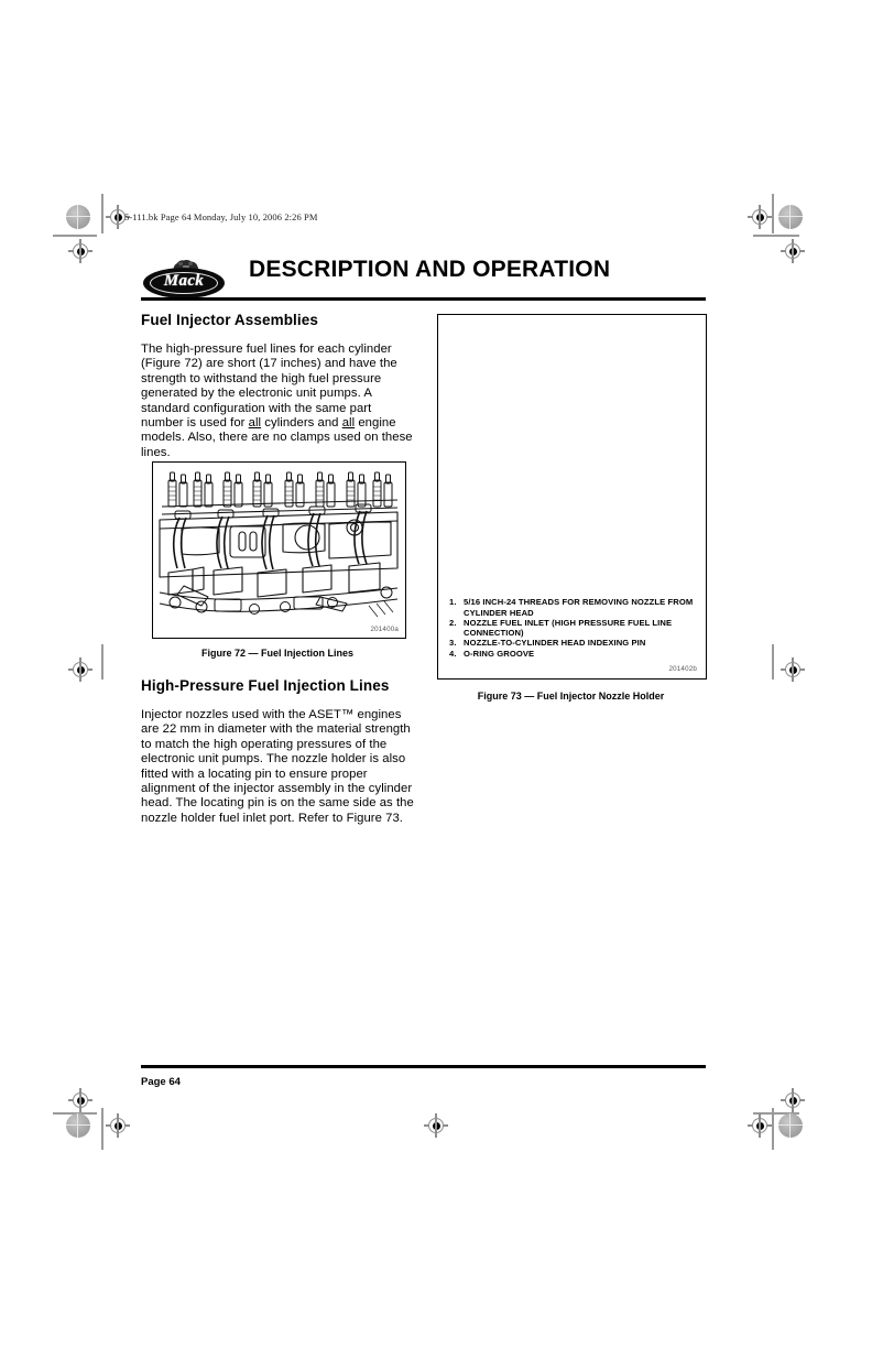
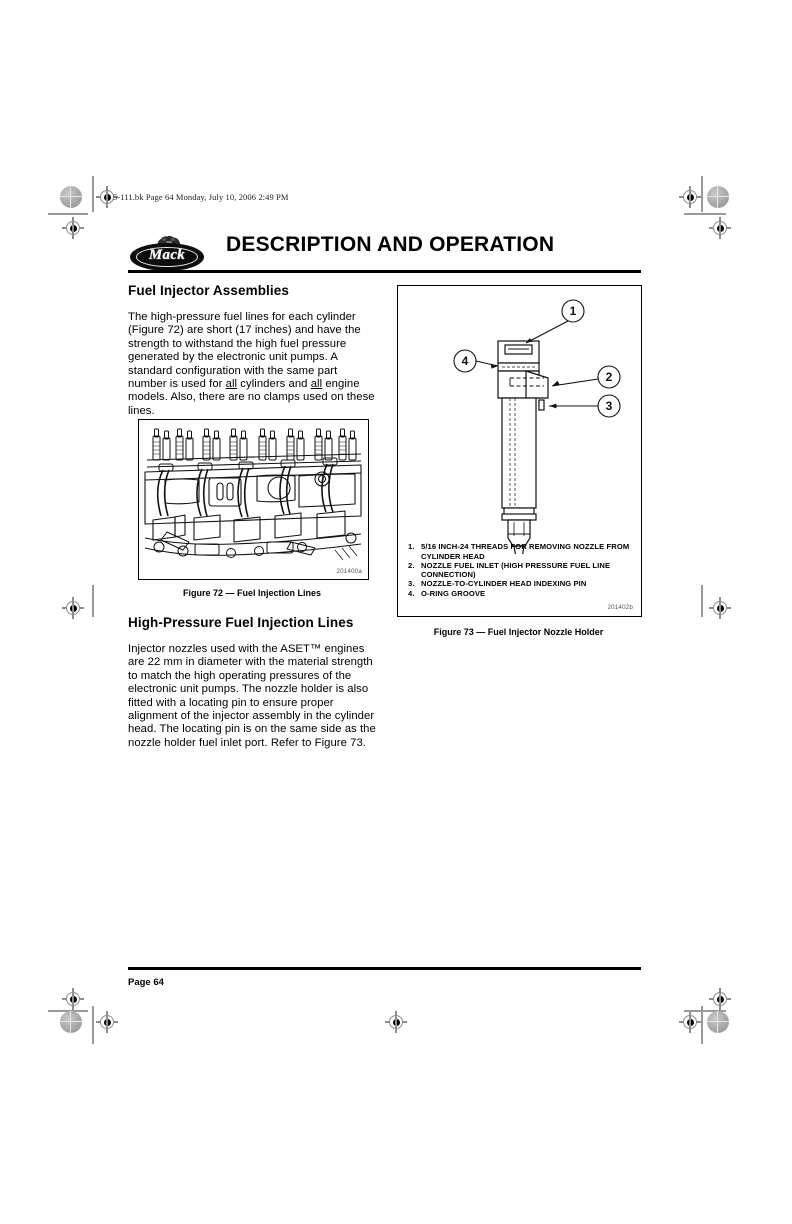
- 5-111.bk Page 64 Monday, July 10, 2006 2:26 PM
+ 5-111.bk Page 64 Monday, July 10, 2006 2:49 PM
  Mack
  DESCRIPTION AND OPERATION
  Fuel Injector Assemblies
  The high-pressure fuel lines for each cylinder (Figure 72) are short (17 inches) and have the strength to withstand the high fuel pressure generated by the electronic unit pumps. A standard configuration with the same part number is used for all cylinders and all engine models. Also, there are no clamps used on these lines.
  Figure 72 — Fuel Injection Lines
  High-Pressure Fuel Injection Lines
  Injector nozzles used with the ASET™ engines are 22 mm in diameter with the material strength to match the high operating pressures of the electronic unit pumps. The nozzle holder is also fitted with a locating pin to ensure proper alignment of the injector assembly in the cylinder head. The locating pin is on the same side as the nozzle holder fuel inlet port. Refer to Figure 73.
+ 1
+ 4
+ 2
+ 3
  1.
  5/16 INCH-24 THREADS FOR REMOVING NOZZLE FROM CYLINDER HEAD
  2.
  NOZZLE FUEL INLET (HIGH PRESSURE FUEL LINE CONNECTION)
  3.
  NOZZLE-TO-CYLINDER HEAD INDEXING PIN
  4.
  O-RING GROOVE
  Figure 73 — Fuel Injector Nozzle Holder
  Page 64
